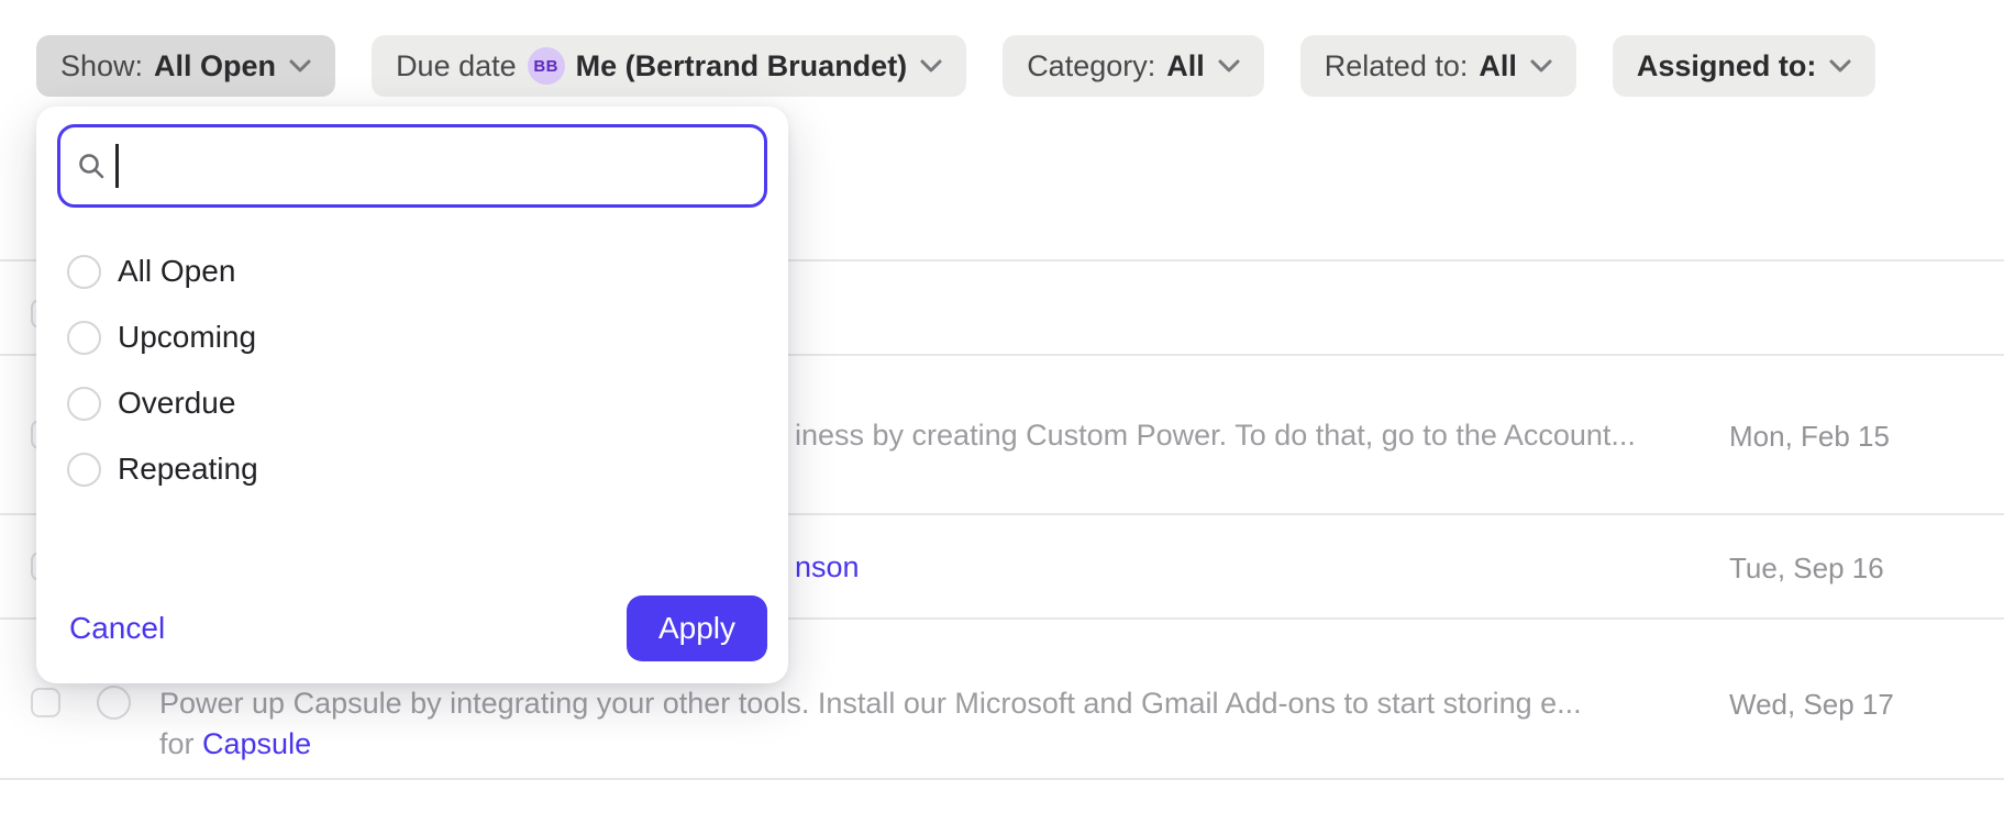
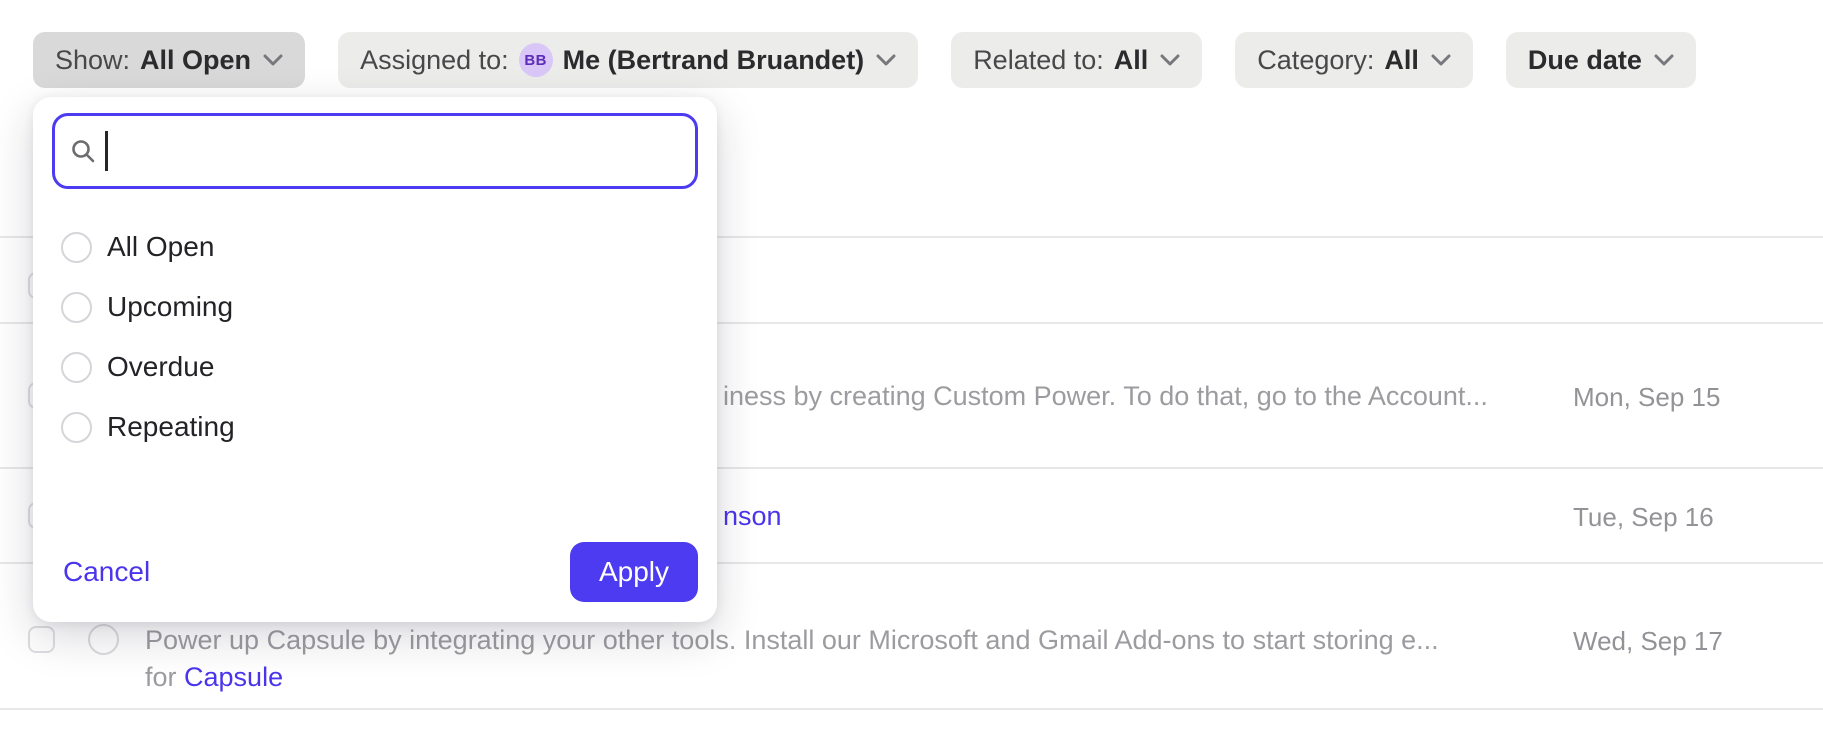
  Show:
  All Open
- Due date
+ Assigned to:
  BB
  Me (Bertrand Bruandet)
- Category:
+ Related to:
  All
- Related to:
+ Category:
  All
- Assigned to:
+ Due date
  iness by creating Custom Power. To do that, go to the Account...
- Mon, Feb 15
+ Mon, Sep 15
  nson
  Tue, Sep 16
  Power up Capsule by integrating your other tools. Install our Microsoft and Gmail Add-ons to start storing e...
  Wed, Sep 17
  for Capsule
  All Open
  Upcoming
  Overdue
  Repeating
  Cancel
  Apply
